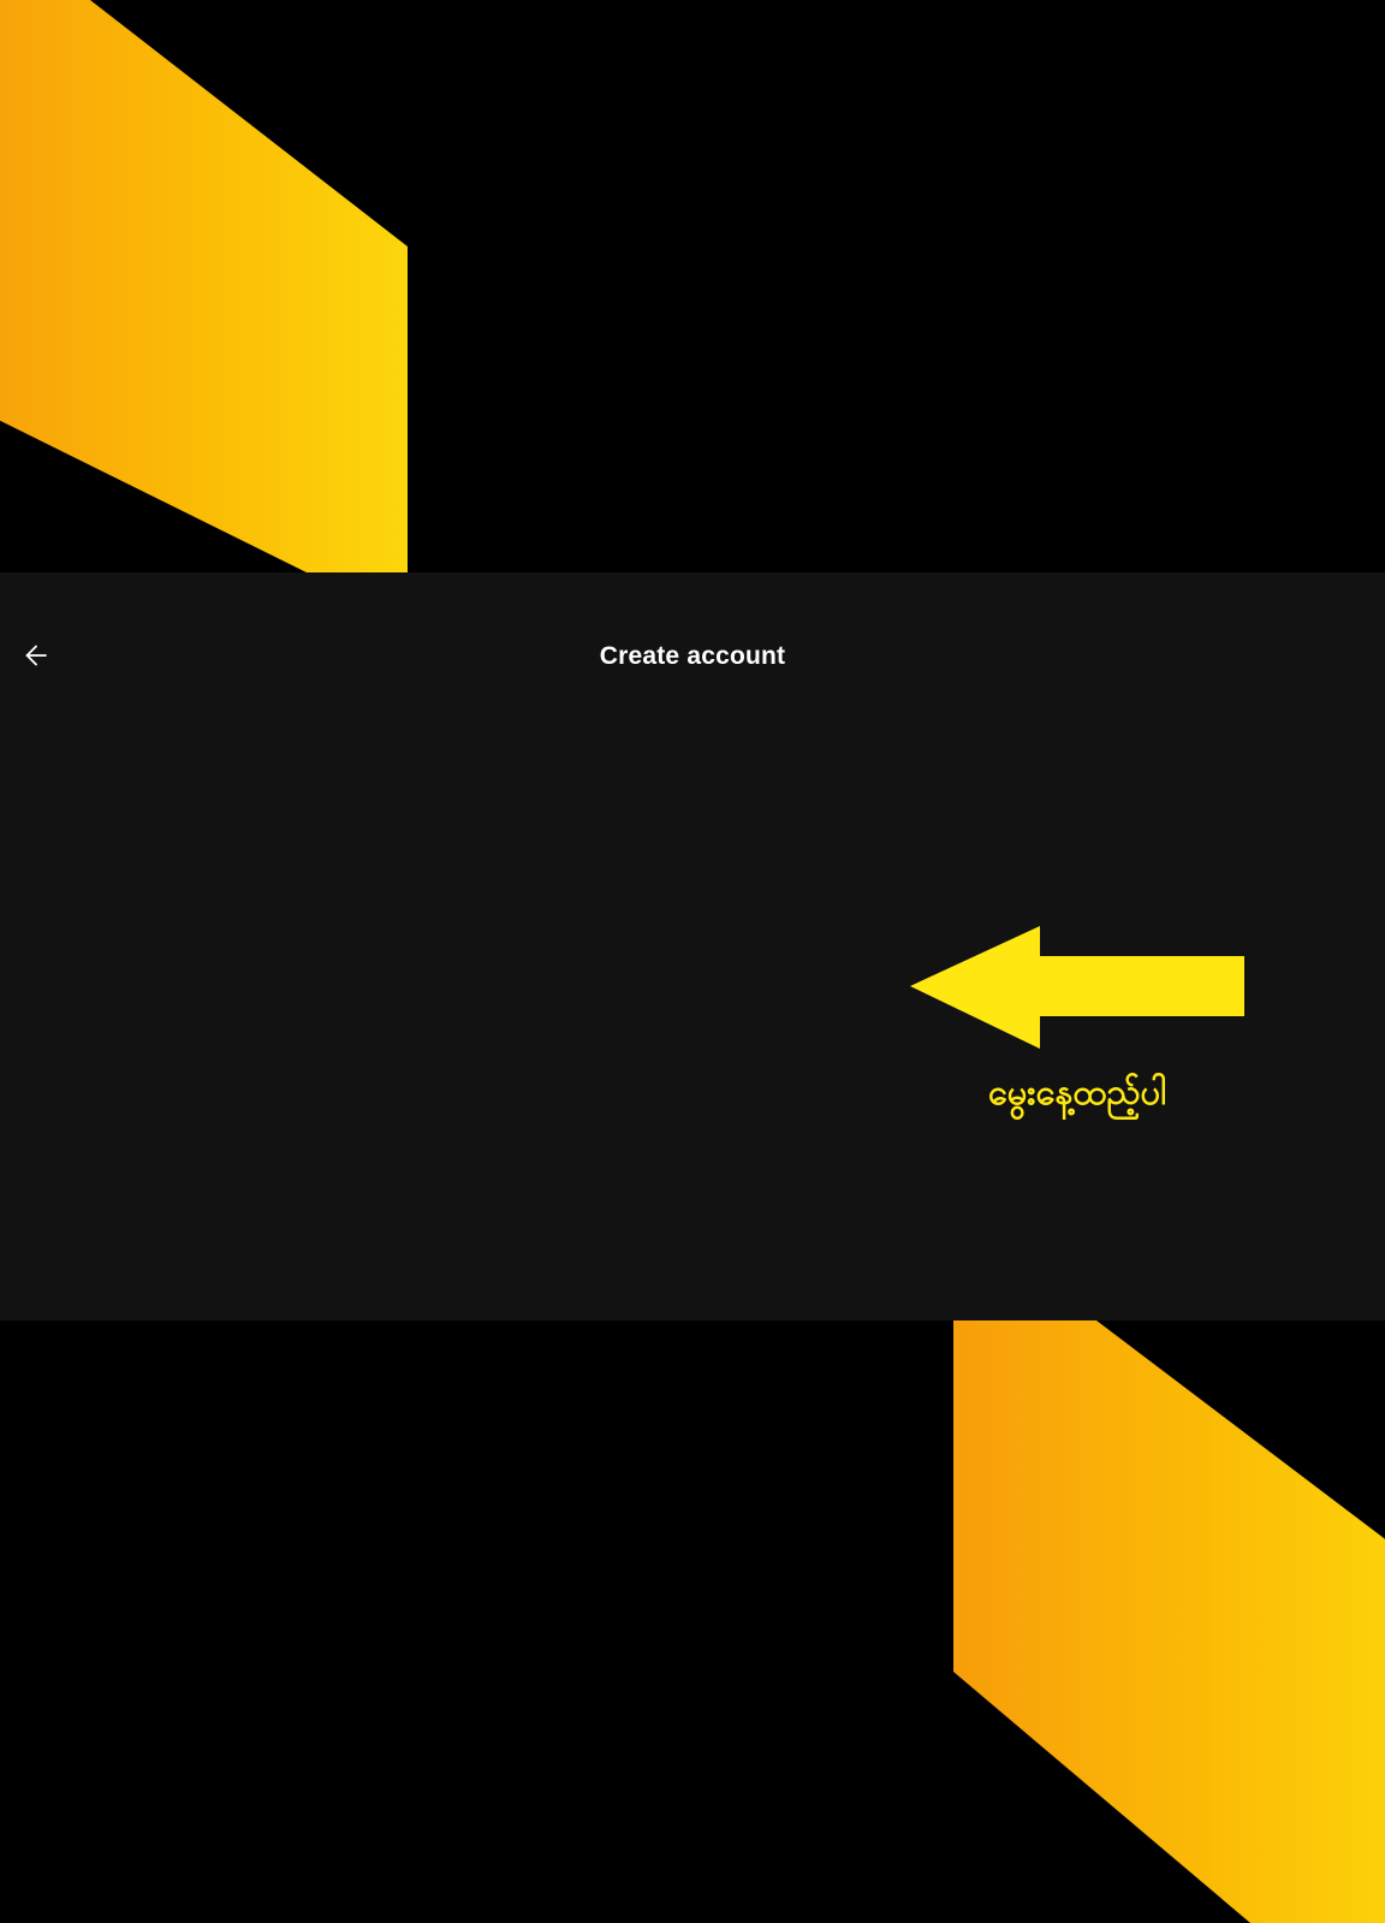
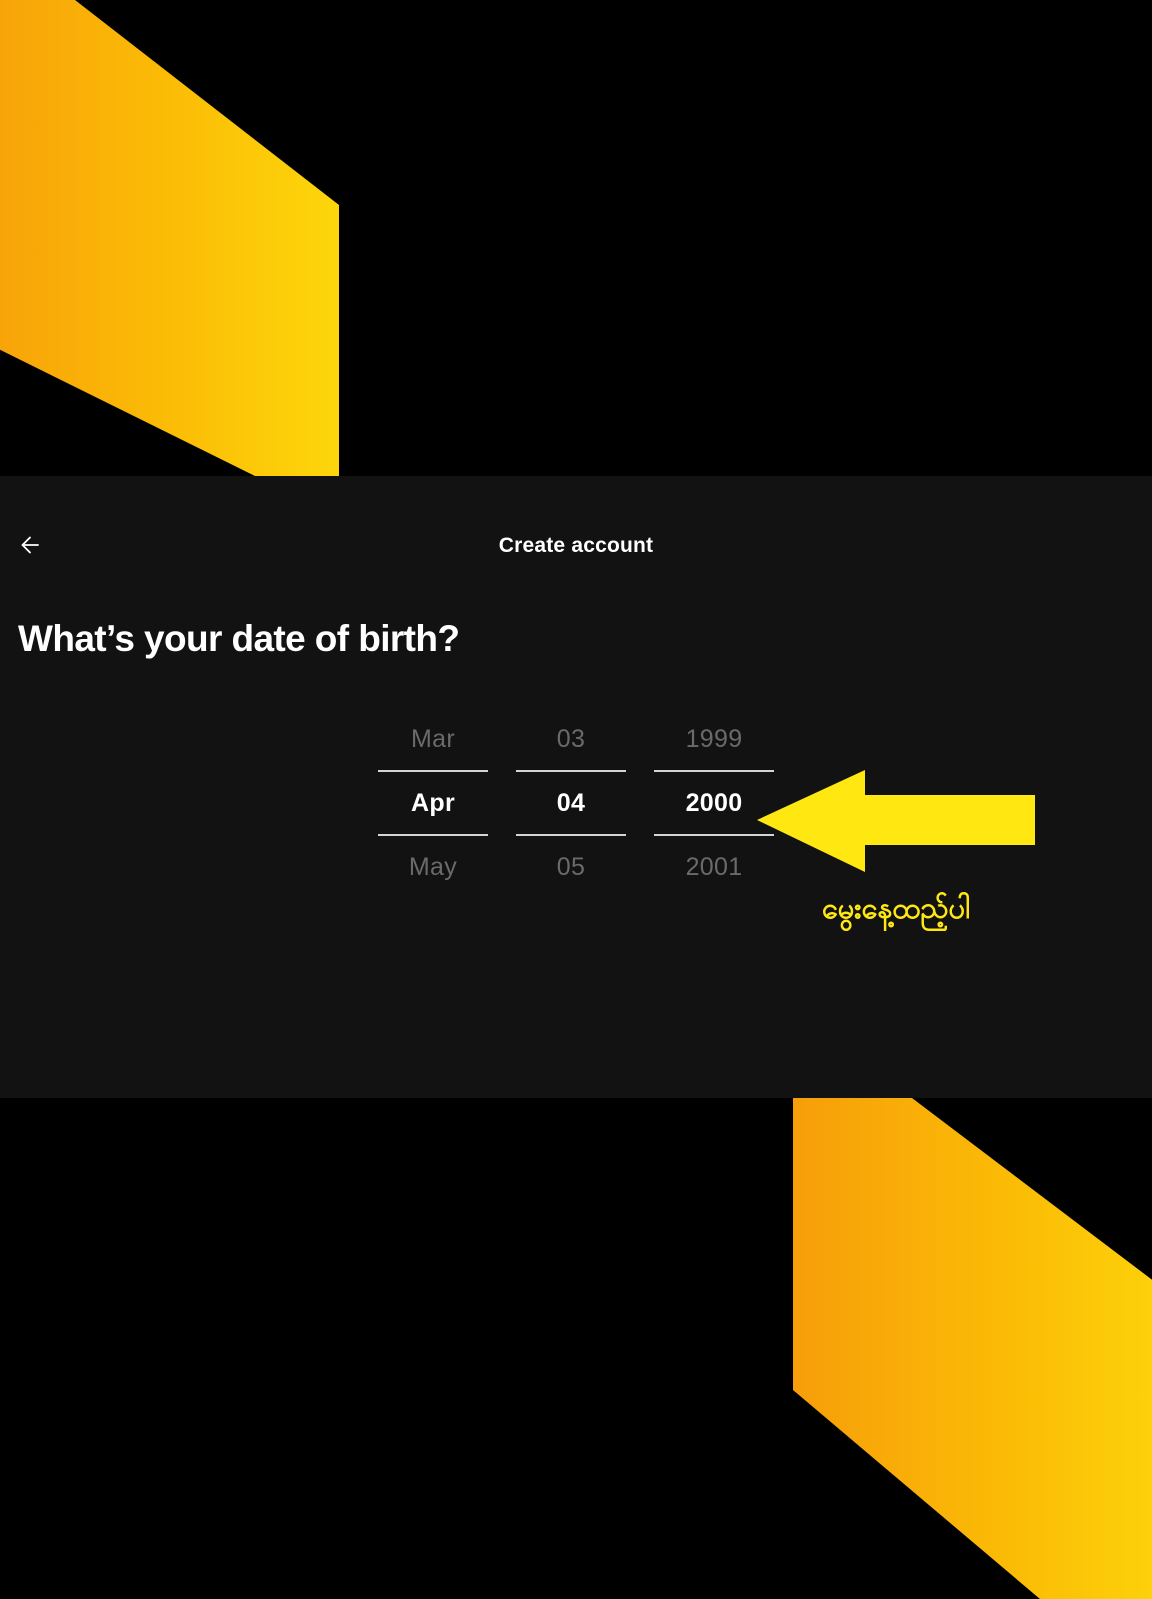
  Create account
+ What’s your date of birth?
+ Mar
+ Apr
+ May
+ 03
+ 04
+ 05
+ 1999
+ 2000
+ 2001
  မွေးနေ့ထည့်ပါ
